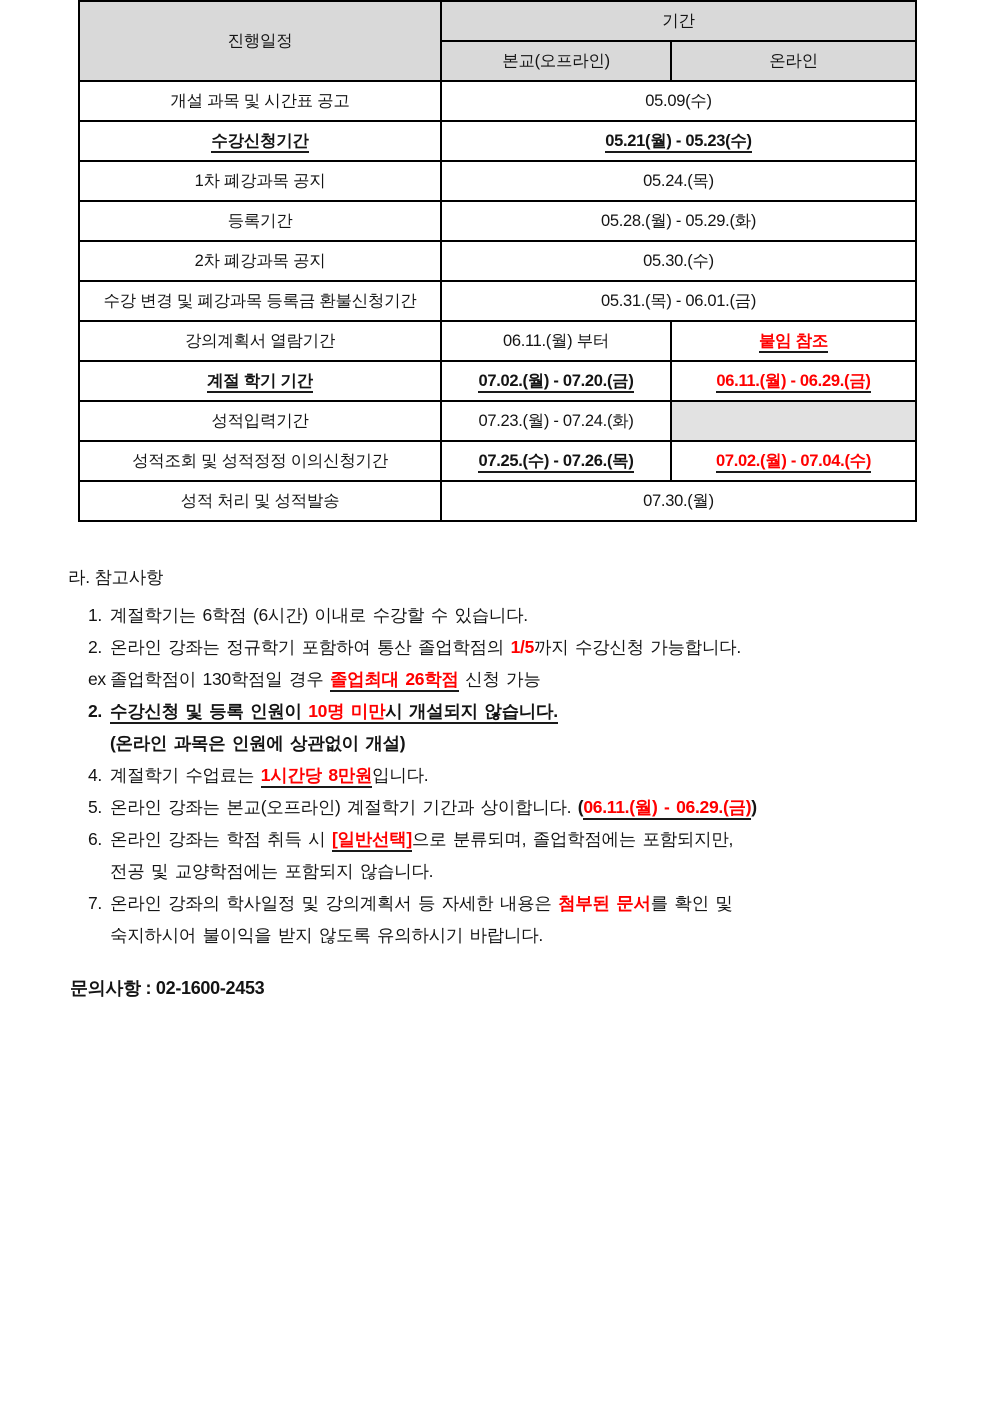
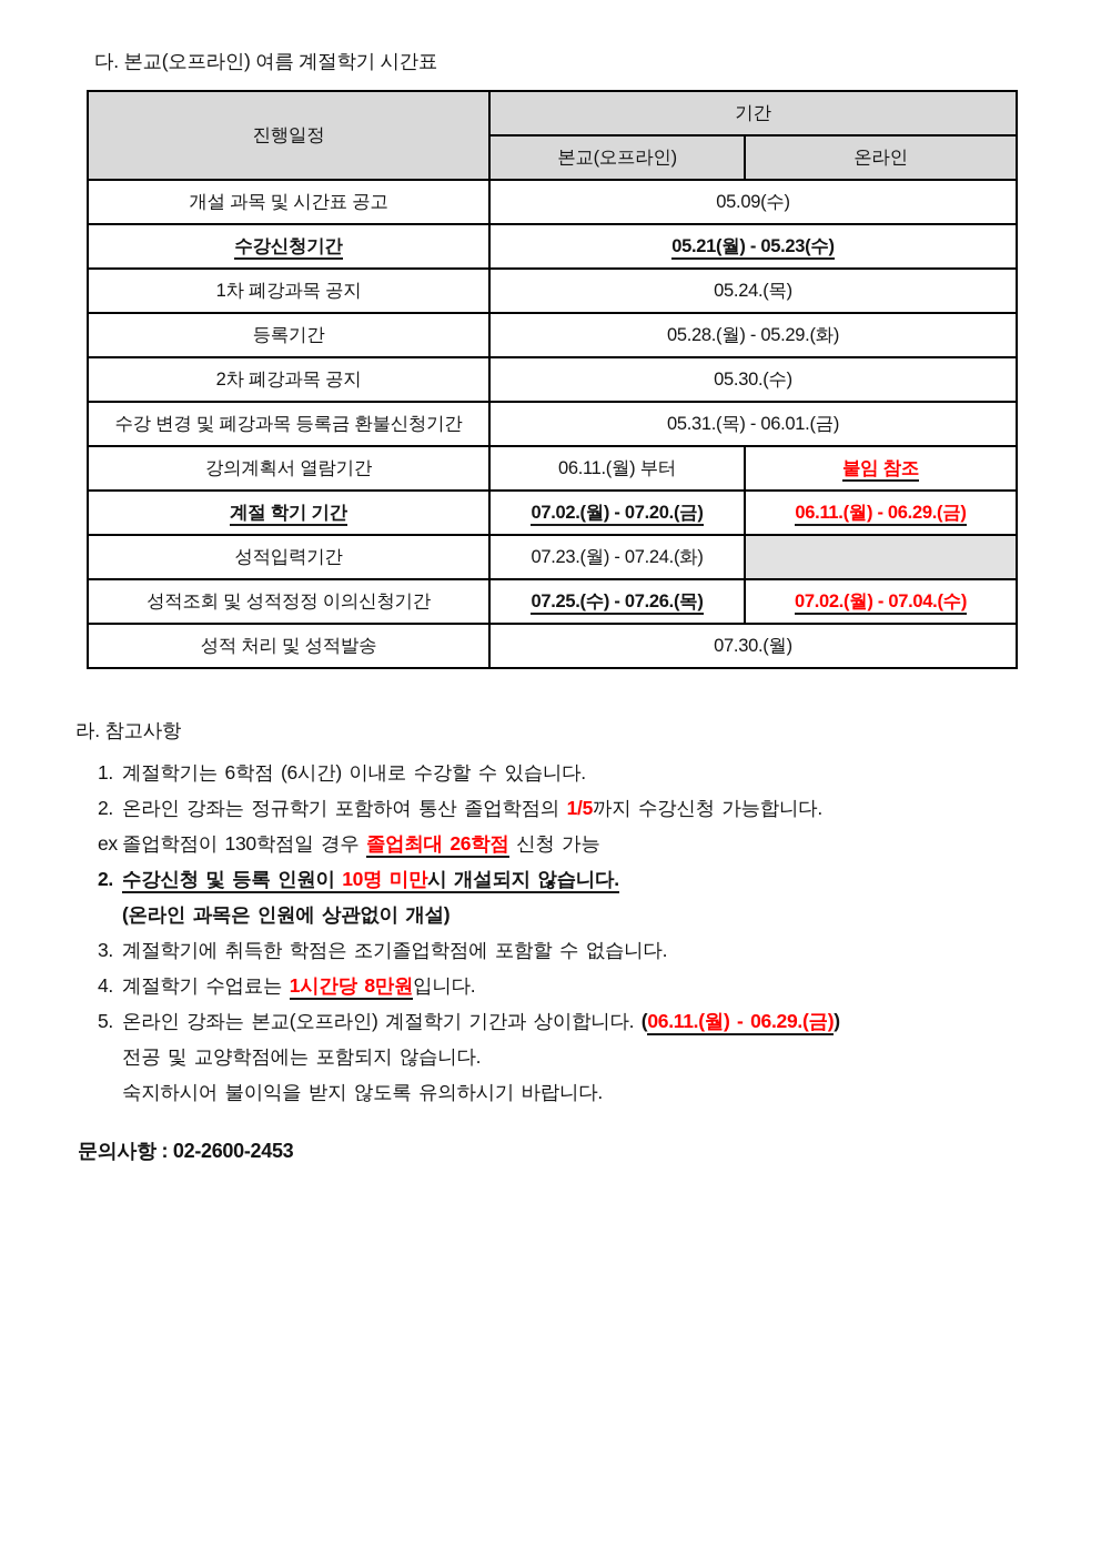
+ 다. 본교(오프라인) 여름 계절학기 시간표
  진행일정	기간
  본교(오프라인)	온라인
  개설 과목 및 시간표 공고	05.09(수)
  수강신청기간	05.21(월) - 05.23(수)
  1차 폐강과목 공지	05.24.(목)
  등록기간	05.28.(월) - 05.29.(화)
  2차 폐강과목 공지	05.30.(수)
  수강 변경 및 폐강과목 등록금 환불신청기간	05.31.(목) - 06.01.(금)
  강의계획서 열람기간	06.11.(월) 부터	붙임 참조
  계절 학기 기간	07.02.(월) - 07.20.(금)	06.11.(월) - 06.29.(금)
  성적입력기간	07.23.(월) - 07.24.(화)
  성적조회 및 성적정정 이의신청기간	07.25.(수) - 07.26.(목)	07.02.(월) - 07.04.(수)
  성적 처리 및 성적발송	07.30.(월)
  라. 참고사항
  1.
  계절학기는 6학점 (6시간) 이내로 수강할 수 있습니다.
  2.
  온라인 강좌는 정규학기 포함하여 통산 졸업학점의 1/5까지 수강신청 가능합니다.
  ex
  졸업학점이 130학점일 경우 졸업최대 26학점 신청 가능
  2.
  수강신청 및 등록 인원이 10명 미만시 개설되지 않습니다.
  (온라인 과목은 인원에 상관없이 개설)
+ 3.
+ 계절학기에 취득한 학점은 조기졸업학점에 포함할 수 없습니다.
  4.
  계절학기 수업료는 1시간당 8만원입니다.
  5.
  온라인 강좌는 본교(오프라인) 계절학기 기간과 상이합니다. (06.11.(월) - 06.29.(금))
- 6.
- 온라인 강좌는 학점 취득 시 [일반선택]으로 분류되며, 졸업학점에는 포함되지만,
  전공 및 교양학점에는 포함되지 않습니다.
- 7.
- 온라인 강좌의 학사일정 및 강의계획서 등 자세한 내용은 첨부된 문서를 확인 및
  숙지하시어 불이익을 받지 않도록 유의하시기 바랍니다.
- 문의사항 : 02-1600-2453
+ 문의사항 : 02-2600-2453
